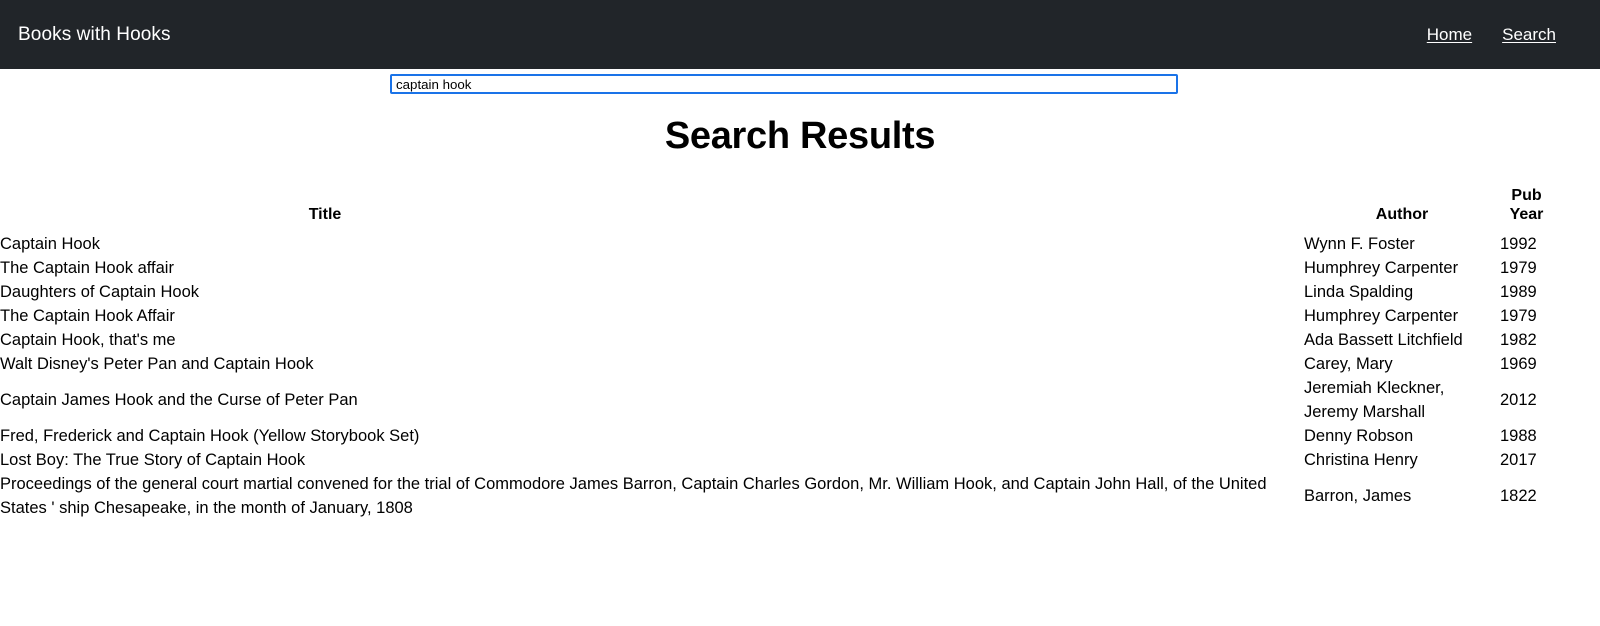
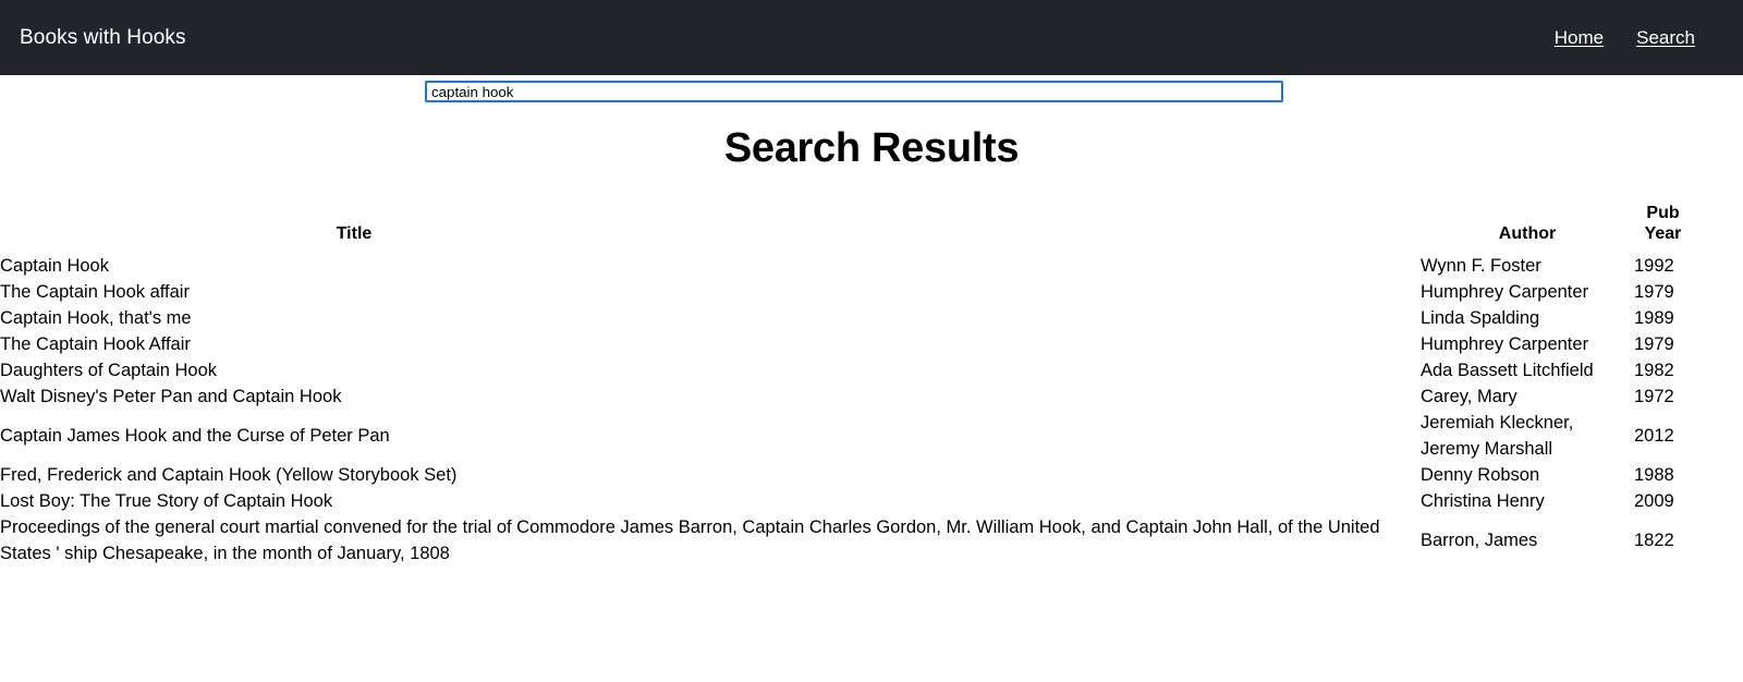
  Books with Hooks
  Home
  Search
  captain hook
  Search Results
  Title	Author	Pub Year
  Captain Hook	Wynn F. Foster	1992
  The Captain Hook affair	Humphrey Carpenter	1979
- Daughters of Captain Hook	Linda Spalding	1989
+ Captain Hook, that's me	Linda Spalding	1989
  The Captain Hook Affair	Humphrey Carpenter	1979
- Captain Hook, that's me	Ada Bassett Litchfield	1982
+ Daughters of Captain Hook	Ada Bassett Litchfield	1982
- Walt Disney's Peter Pan and Captain Hook	Carey, Mary	1969
+ Walt Disney's Peter Pan and Captain Hook	Carey, Mary	1972
  Captain James Hook and the Curse of Peter Pan	Jeremiah Kleckner, Jeremy Marshall	2012
  Fred, Frederick and Captain Hook (Yellow Storybook Set)	Denny Robson	1988
- Lost Boy: The True Story of Captain Hook	Christina Henry	2017
+ Lost Boy: The True Story of Captain Hook	Christina Henry	2009
  Proceedings of the general court martial convened for the trial of Commodore James Barron, Captain Charles Gordon, Mr. William Hook, and Captain John Hall, of the United States ' ship Chesapeake, in the month of January, 1808	Barron, James	1822
